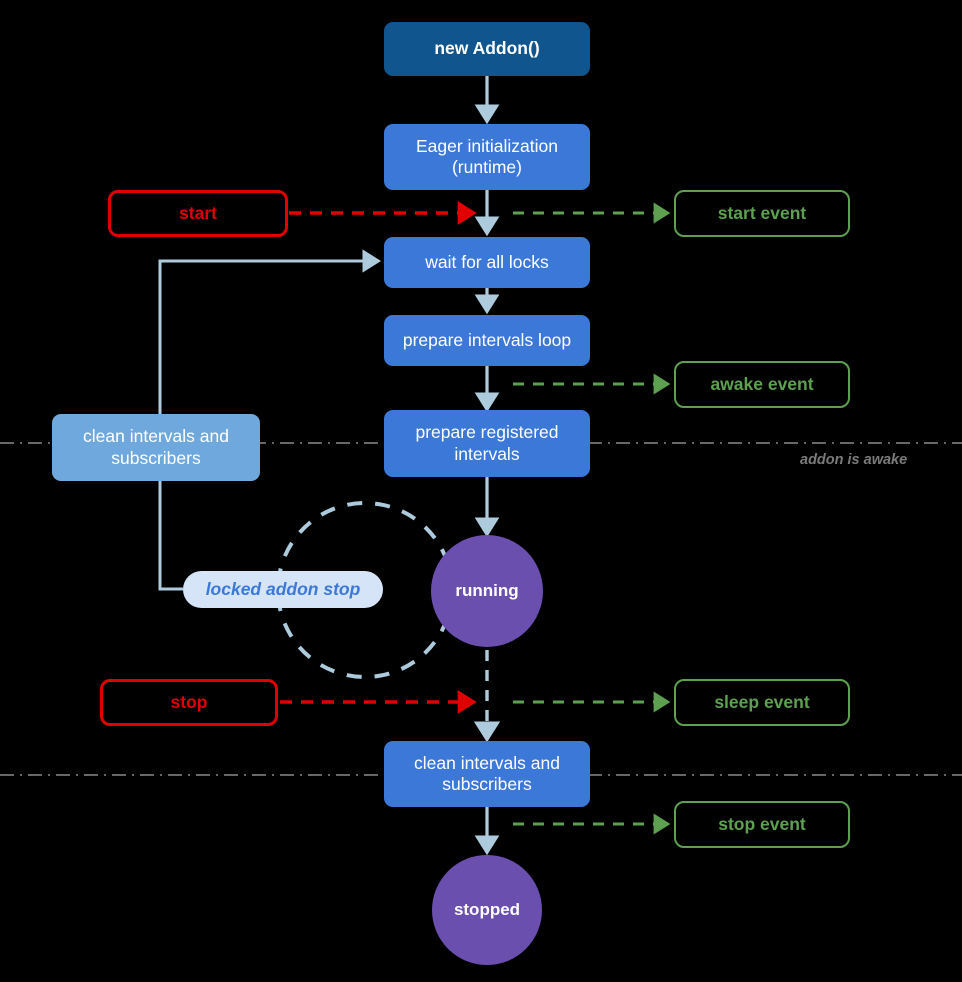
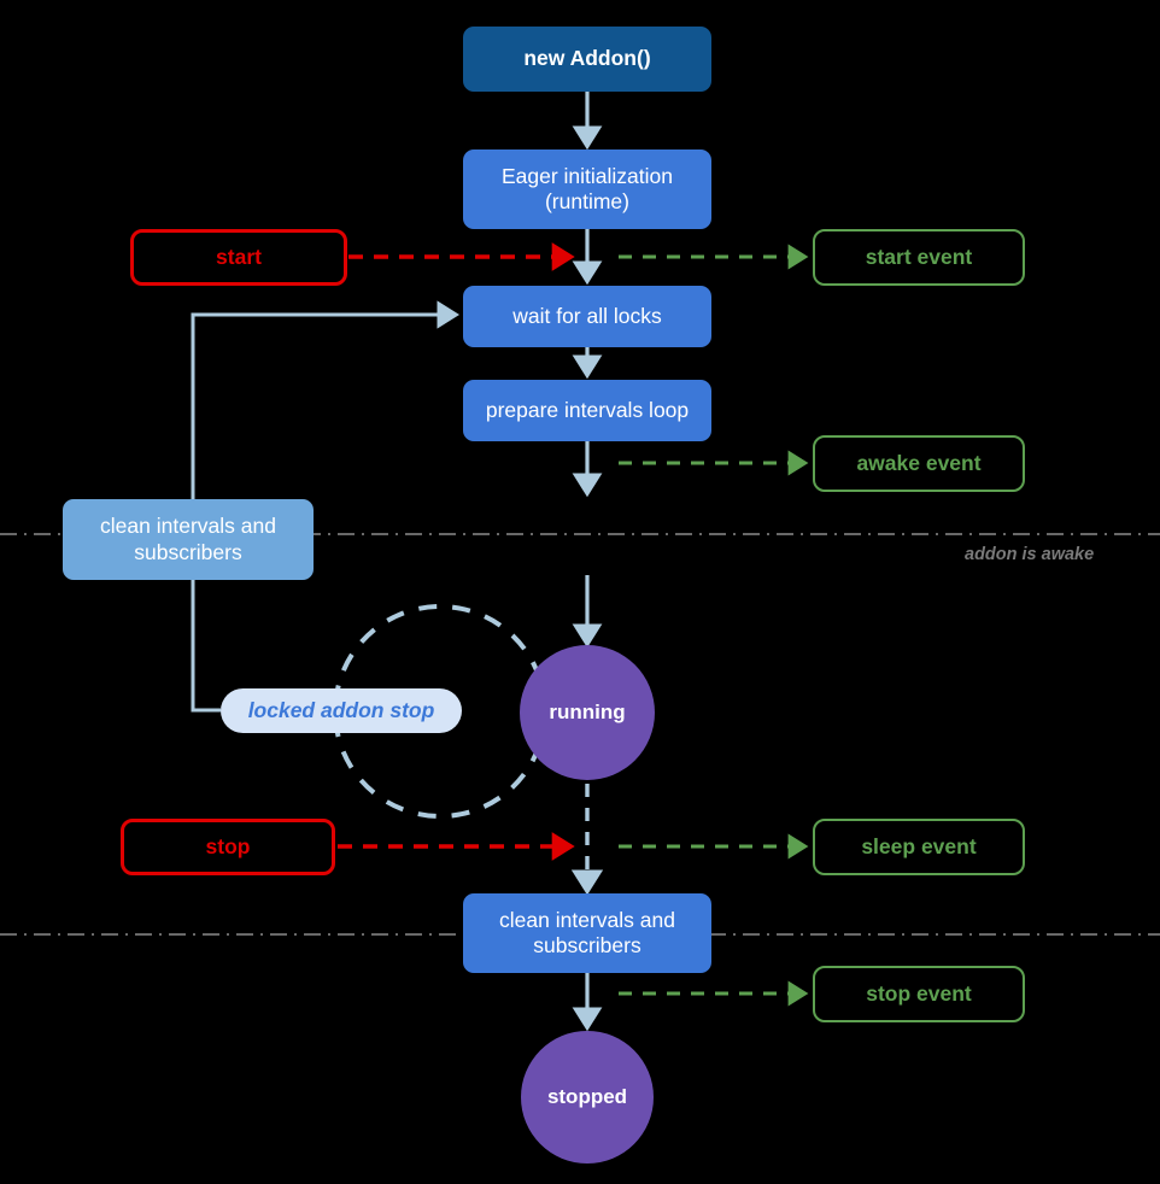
  new Addon()
  Eager initialization
  (runtime)
  start
  start event
  wait for all locks
  prepare intervals loop
  awake event
- prepare registered
- intervals
  clean intervals and
  subscribers
  locked addon stop
  running
  stop
  sleep event
  clean intervals and
  subscribers
  stop event
  stopped
  addon is awake
